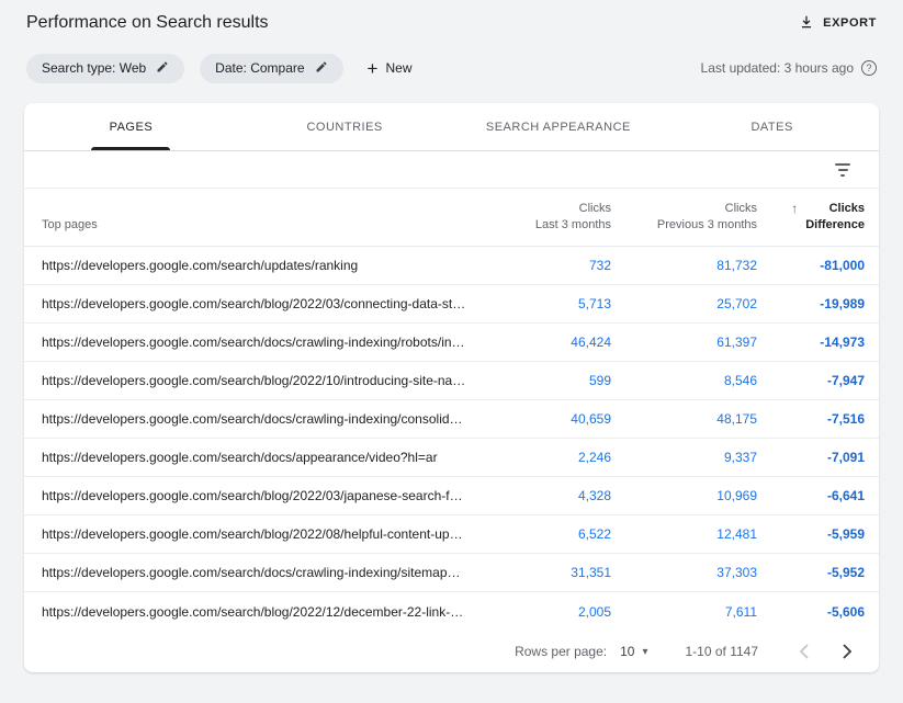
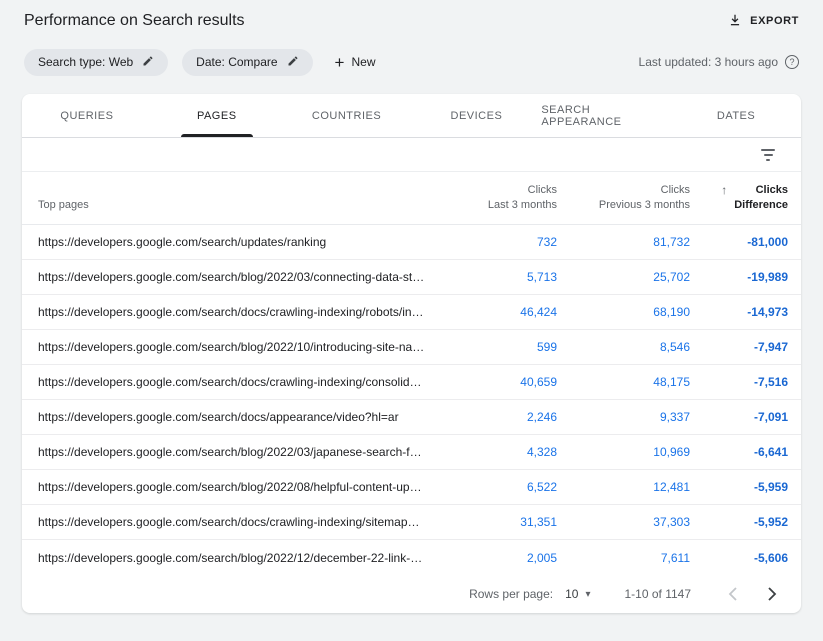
  Performance on Search results
  EXPORT
  Search type: Web
  Date: Compare
  +
  New
  Last updated: 3 hours ago
  ?
+ QUERIES
  PAGES
  COUNTRIES
+ DEVICES
  SEARCH APPEARANCE
  DATES
  Top pages
  Clicks
  Last 3 months
  Clicks
  Previous 3 months
  ↑
  Clicks
  Difference
  https://developers.google.com/search/updates/ranking
  732
  81,732
  -81,000
  https://developers.google.com/search/blog/2022/03/connecting-data-studio
  5,713
  25,702
  -19,989
  https://developers.google.com/search/docs/crawling-indexing/robots/intro
  46,424
- 61,397
+ 68,190
  -14,973
  https://developers.google.com/search/blog/2022/10/introducing-site-names-
  599
  8,546
  -7,947
  https://developers.google.com/search/docs/crawling-indexing/consolidate-d
  40,659
  48,175
  -7,516
  https://developers.google.com/search/docs/appearance/video?hl=ar
  2,246
  9,337
  -7,091
  https://developers.google.com/search/blog/2022/03/japanese-search-for-be
  4,328
  10,969
  -6,641
  https://developers.google.com/search/blog/2022/08/helpful-content-update
  6,522
  12,481
  -5,959
  https://developers.google.com/search/docs/crawling-indexing/sitemaps/ove
  31,351
  37,303
  -5,952
  https://developers.google.com/search/blog/2022/12/december-22-link-spam
  2,005
  7,611
  -5,606
  Rows per page:
  10
  ▾
  1-10 of 1147
